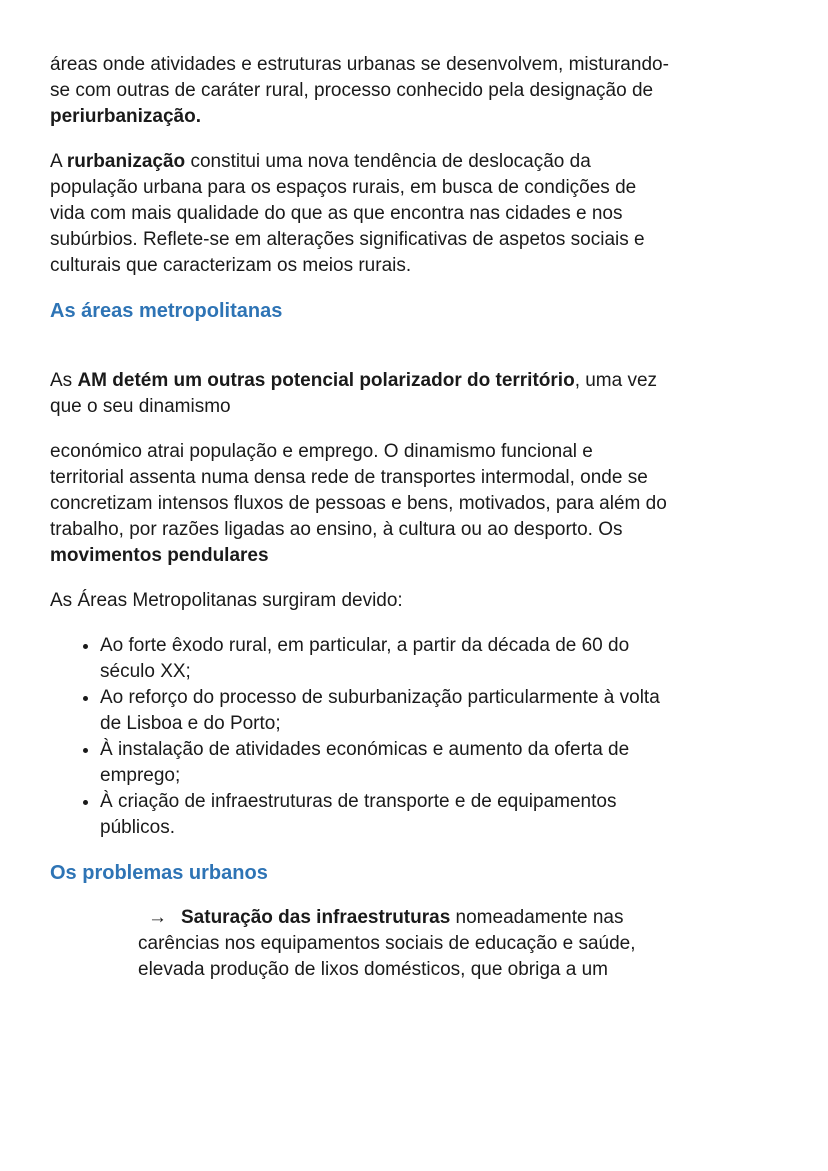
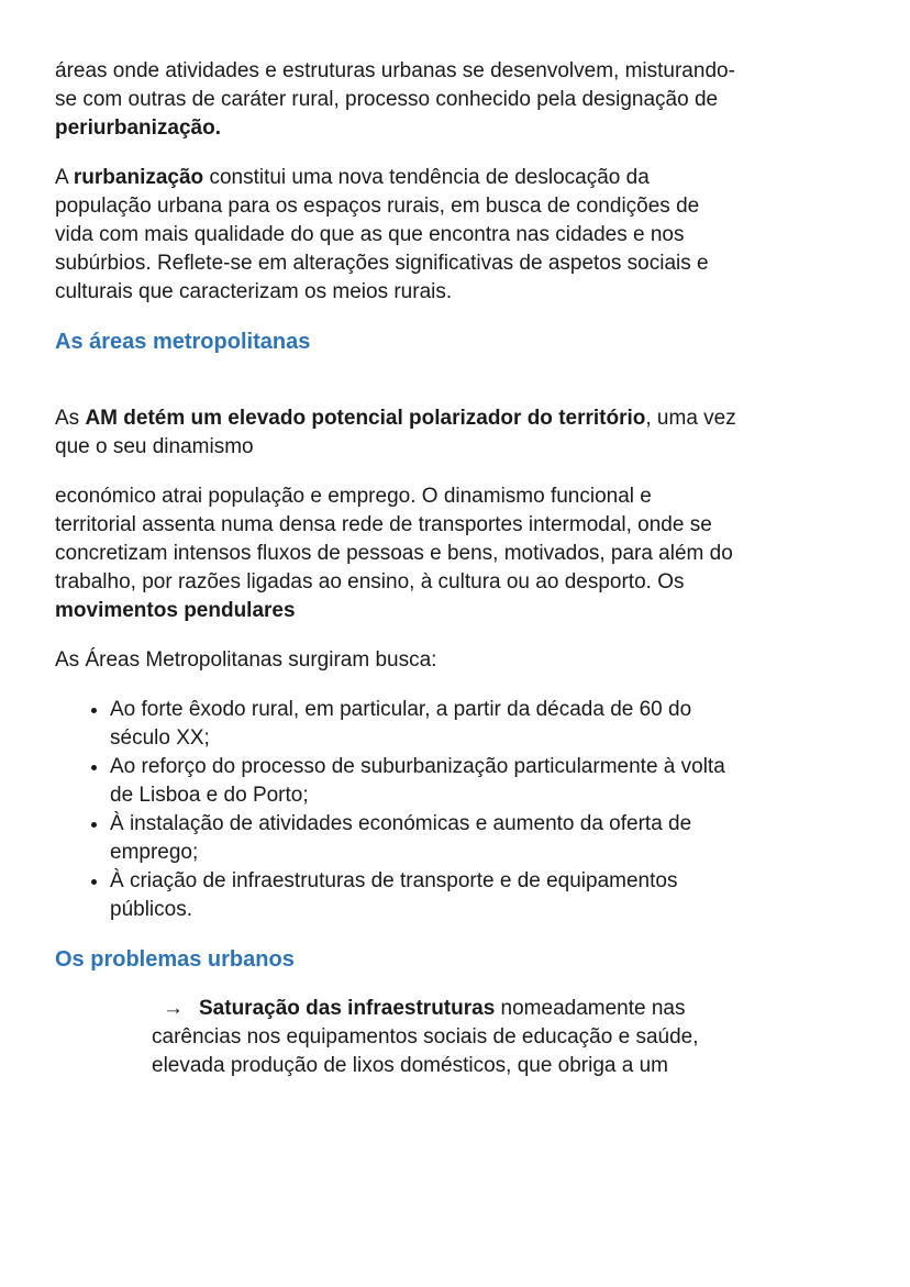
  áreas onde atividades e estruturas urbanas se desenvolvem, misturando-
  se com outras de caráter rural, processo conhecido pela designação de
  periurbanização.
  A rurbanização constitui uma nova tendência de deslocação da
  população urbana para os espaços rurais, em busca de condições de
  vida com mais qualidade do que as que encontra nas cidades e nos
  subúrbios. Reflete-se em alterações significativas de aspetos sociais e
  culturais que caracterizam os meios rurais.
  As áreas metropolitanas
- As AM detém um outras potencial polarizador do território, uma vez
+ As AM detém um elevado potencial polarizador do território, uma vez
  que o seu dinamismo
  económico atrai população e emprego. O dinamismo funcional e
  territorial assenta numa densa rede de transportes intermodal, onde se
  concretizam intensos fluxos de pessoas e bens, motivados, para além do
  trabalho, por razões ligadas ao ensino, à cultura ou ao desporto. Os
  movimentos pendulares
- As Áreas Metropolitanas surgiram devido:
+ As Áreas Metropolitanas surgiram busca:
  Ao forte êxodo rural, em particular, a partir da década de 60 do
  século XX;
  Ao reforço do processo de suburbanização particularmente à volta
  de Lisboa e do Porto;
  À instalação de atividades económicas e aumento da oferta de
  emprego;
  À criação de infraestruturas de transporte e de equipamentos
  públicos.
  Os problemas urbanos
  → Saturação das infraestruturas nomeadamente nas
  carências nos equipamentos sociais de educação e saúde,
  elevada produção de lixos domésticos, que obriga a um
